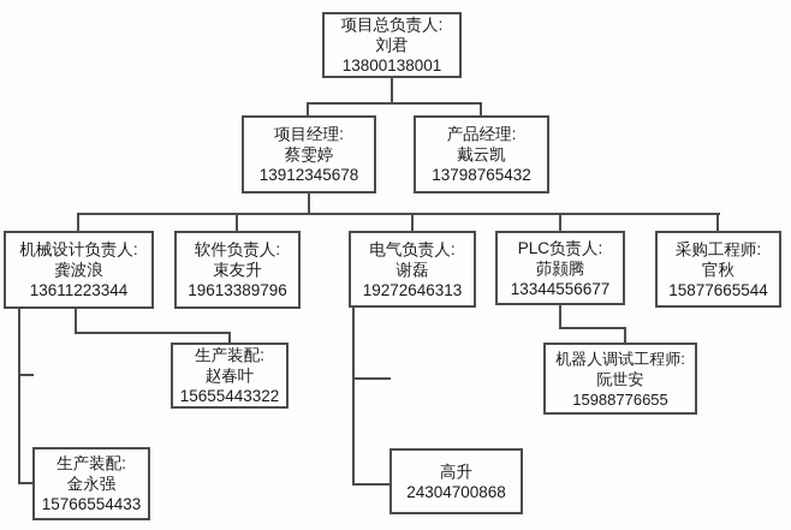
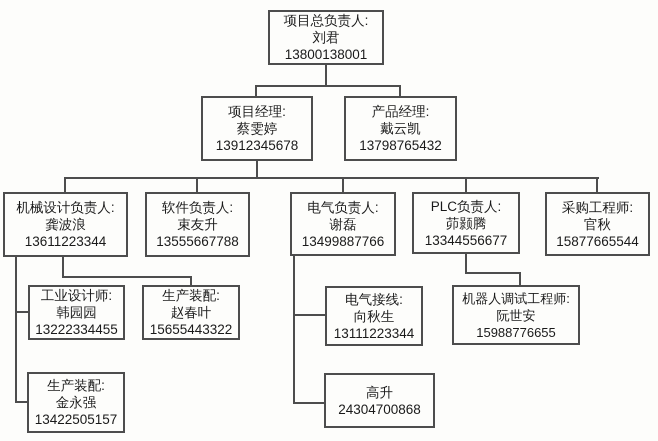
  项目总负责人:
  刘君
  13800138001
  项目经理:
  蔡雯婷
  13912345678
  产品经理:
  戴云凯
  13798765432
  机械设计负责人:
  龚波浪
  13611223344
  软件负责人:
  束友升
- 19613389796
+ 13555667788
  电气负责人:
  谢磊
- 19272646313
+ 13499887766
  PLC负责人:
  茆颢腾
  13344556677
  采购工程师:
  官秋
  15877665544
+ 工业设计师:
+ 韩园园
+ 13222334455
  生产装配:
  赵春叶
  15655443322
+ 电气接线:
+ 向秋生
+ 13111223344
  机器人调试工程师:
  阮世安
  15988776655
  生产装配:
  金永强
- 15766554433
+ 13422505157
  高升
  24304700868
